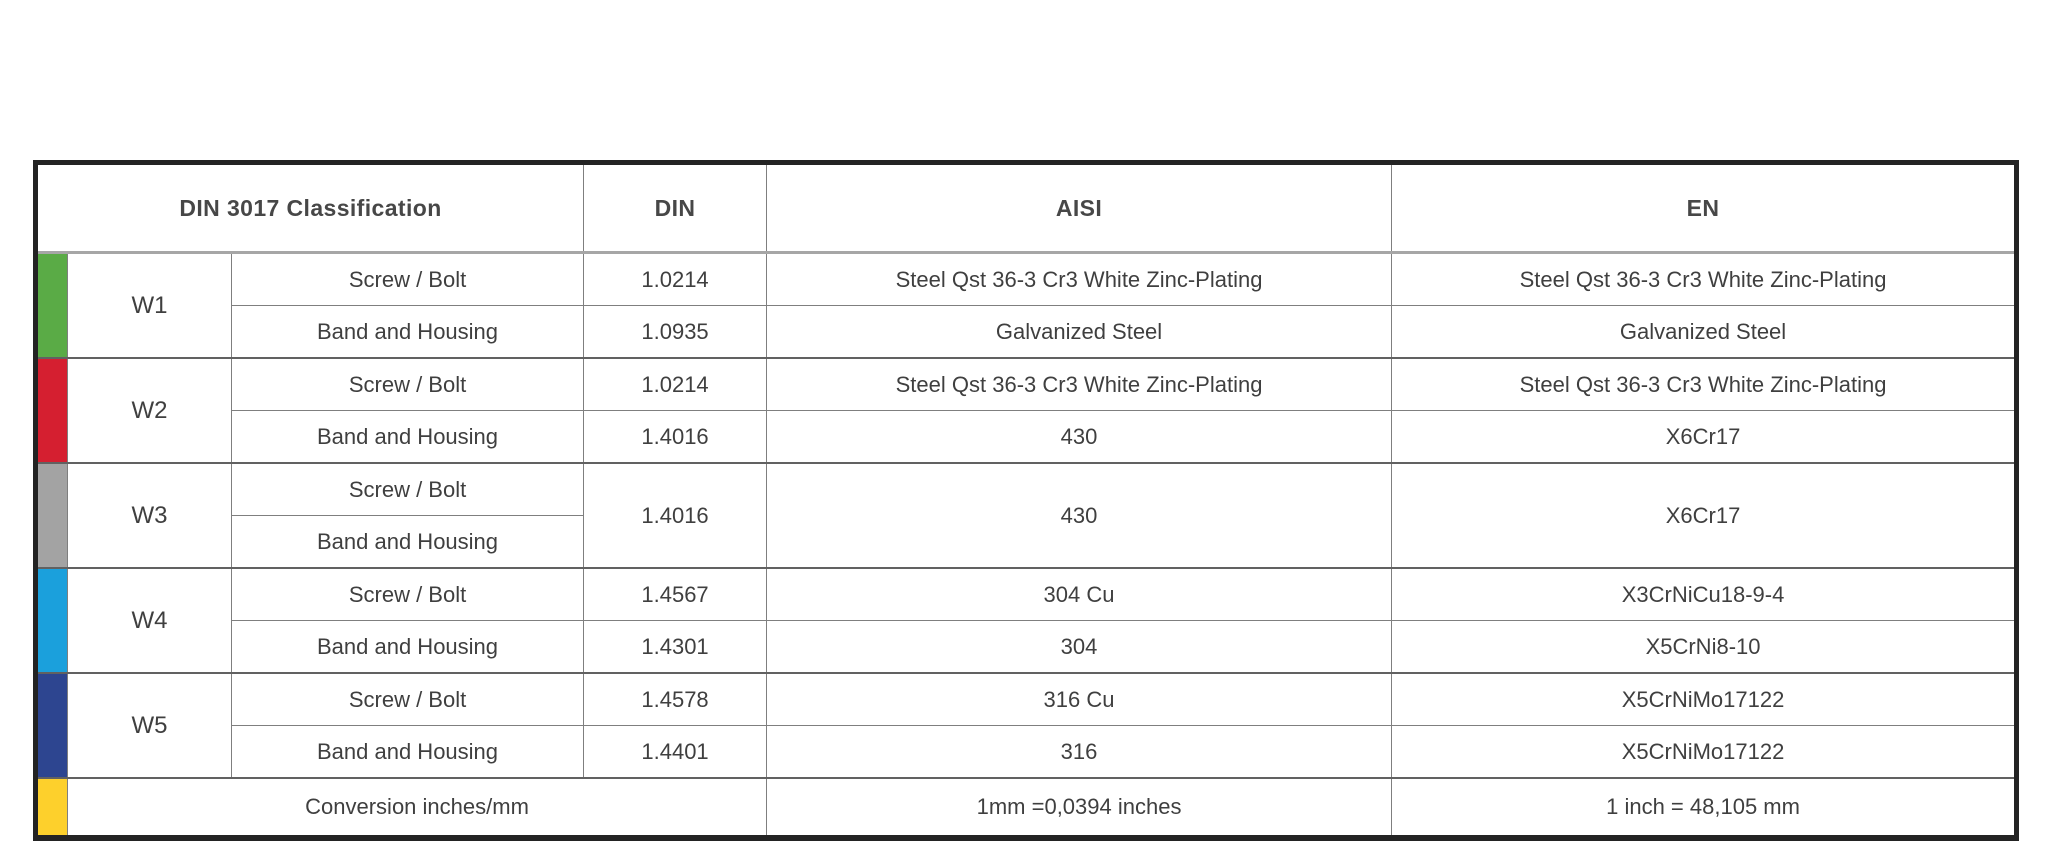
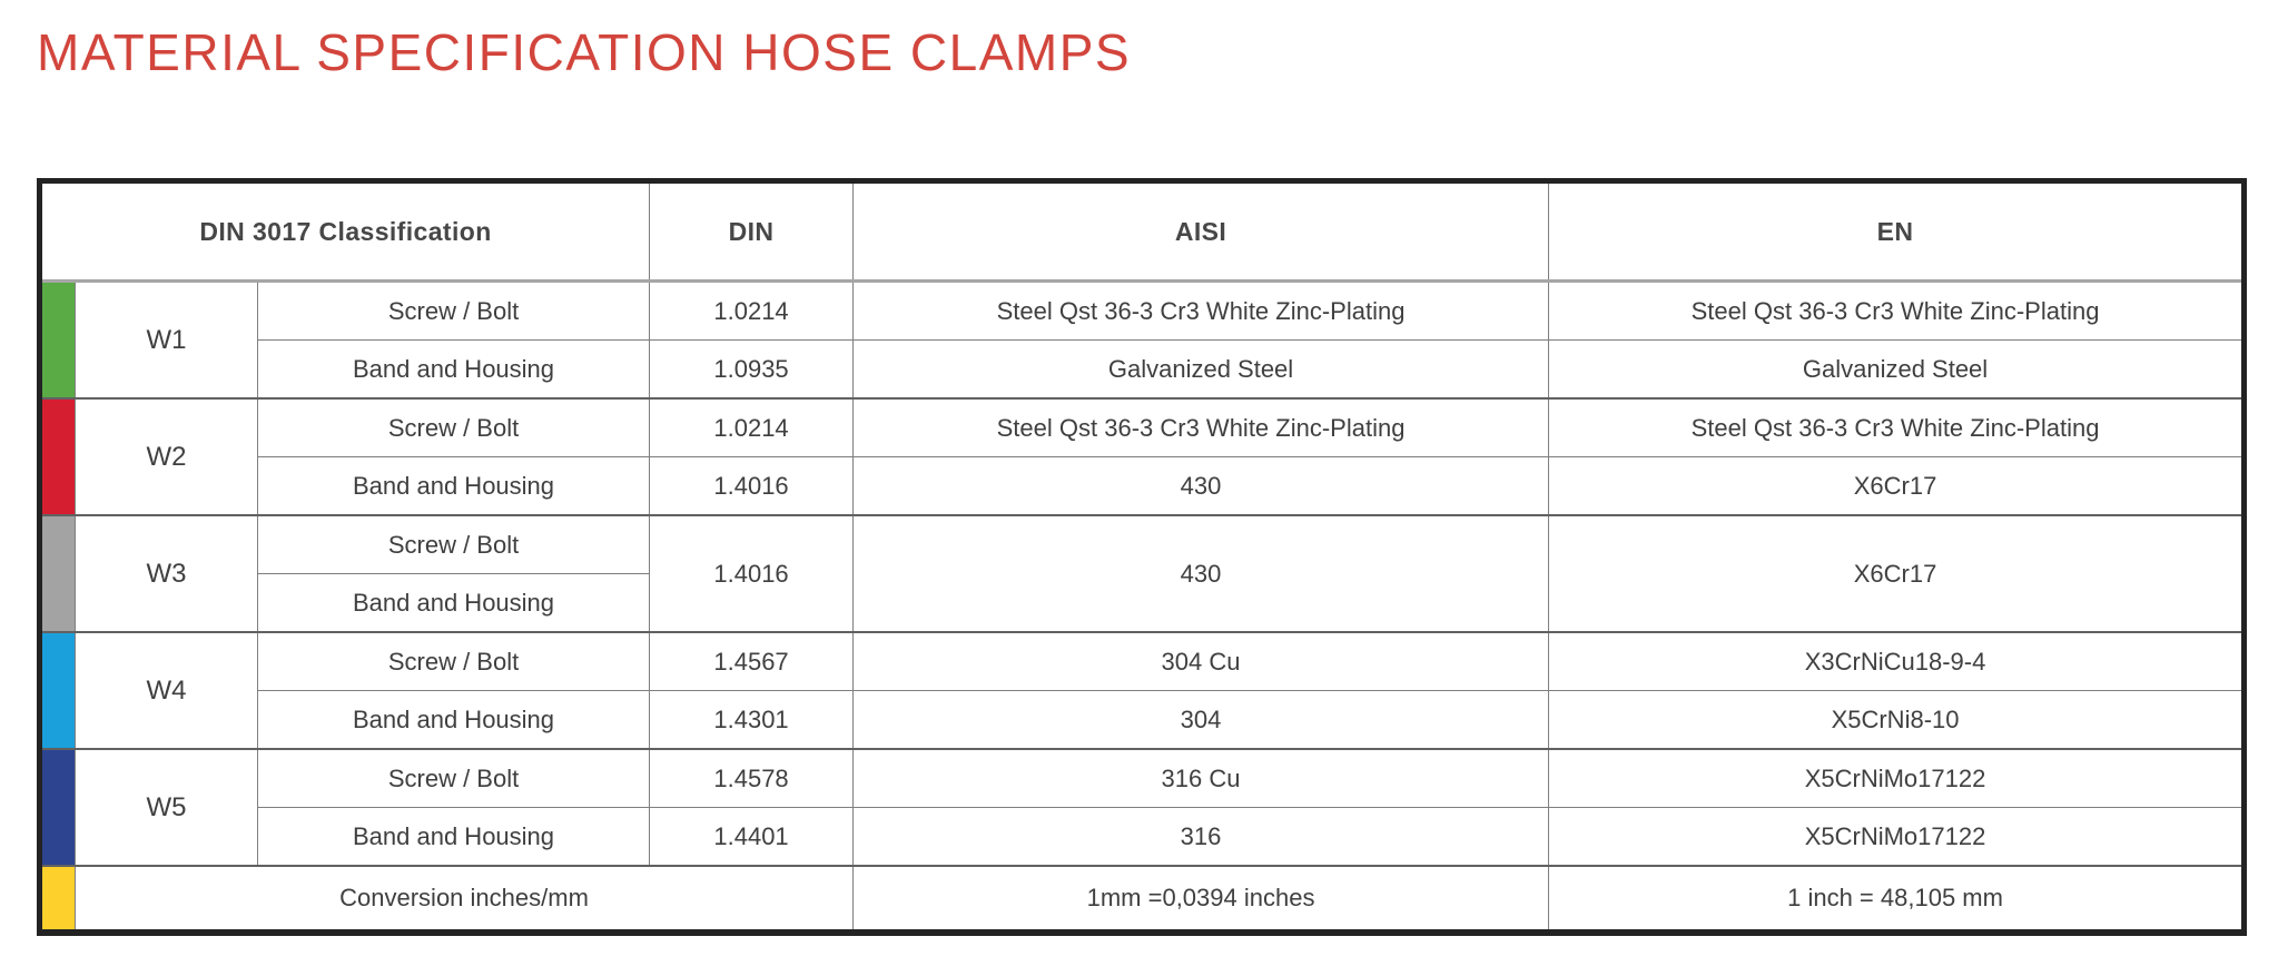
+ MATERIAL SPECIFICATION HOSE CLAMPS
  DIN 3017 Classification	DIN	AISI	EN
  	W1	Screw / Bolt	1.0214	Steel Qst 36-3 Cr3 White Zinc-Plating	Steel Qst 36-3 Cr3 White Zinc-Plating
  Band and Housing	1.0935	Galvanized Steel	Galvanized Steel
  	W2	Screw / Bolt	1.0214	Steel Qst 36-3 Cr3 White Zinc-Plating	Steel Qst 36-3 Cr3 White Zinc-Plating
  Band and Housing	1.4016	430	X6Cr17
  	W3	Screw / Bolt	1.4016	430	X6Cr17
  Band and Housing
  	W4	Screw / Bolt	1.4567	304 Cu	X3CrNiCu18-9-4
  Band and Housing	1.4301	304	X5CrNi8-10
  	W5	Screw / Bolt	1.4578	316 Cu	X5CrNiMo17122
  Band and Housing	1.4401	316	X5CrNiMo17122
  	Conversion inches/mm	1mm =0,0394 inches	1 inch = 48,105 mm
